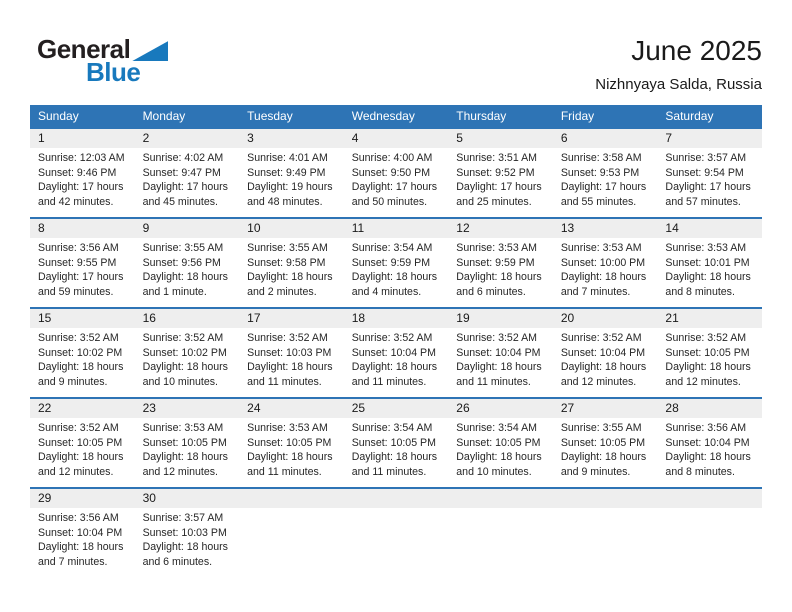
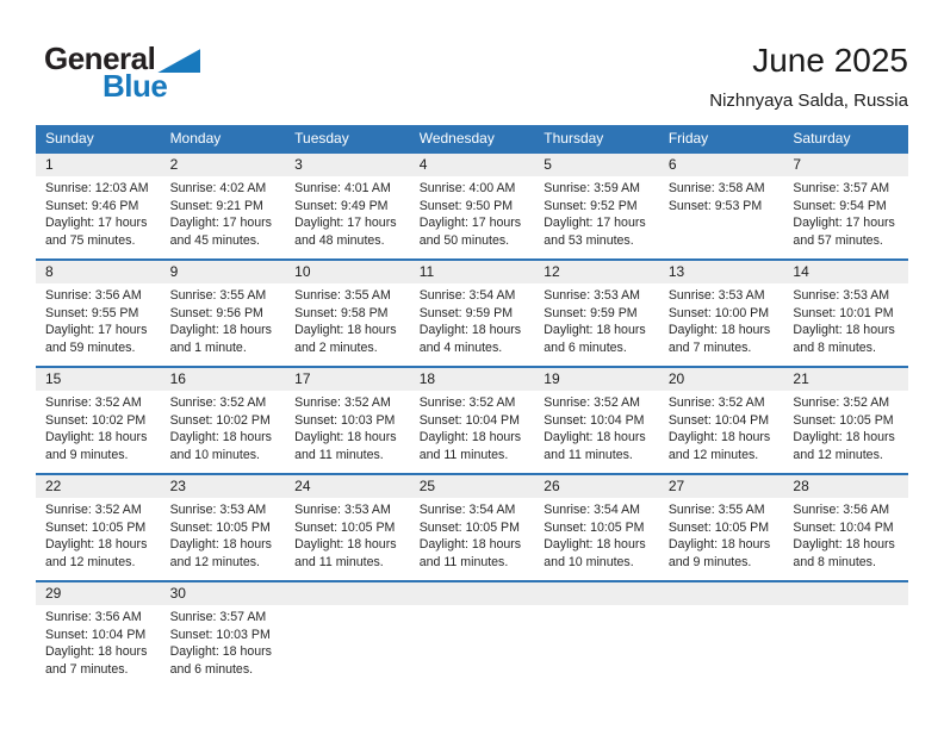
  General
  Blue
  June 2025
  Nizhnyaya Salda, Russia
  Sunday
  Monday
  Tuesday
  Wednesday
  Thursday
  Friday
  Saturday
  1
  Sunrise: 12:03 AM
  Sunset: 9:46 PM
- Daylight: 17 hours and 42 minutes.
+ Daylight: 17 hours and 75 minutes.
  2
  Sunrise: 4:02 AM
- Sunset: 9:47 PM
+ Sunset: 9:21 PM
  Daylight: 17 hours and 45 minutes.
  3
  Sunrise: 4:01 AM
  Sunset: 9:49 PM
- Daylight: 19 hours and 48 minutes.
+ Daylight: 17 hours and 48 minutes.
  4
  Sunrise: 4:00 AM
  Sunset: 9:50 PM
  Daylight: 17 hours and 50 minutes.
  5
- Sunrise: 3:51 AM
+ Sunrise: 3:59 AM
  Sunset: 9:52 PM
- Daylight: 17 hours and 25 minutes.
+ Daylight: 17 hours and 53 minutes.
  6
  Sunrise: 3:58 AM
  Sunset: 9:53 PM
- Daylight: 17 hours and 55 minutes.
  7
  Sunrise: 3:57 AM
  Sunset: 9:54 PM
  Daylight: 17 hours and 57 minutes.
  8
  Sunrise: 3:56 AM
  Sunset: 9:55 PM
  Daylight: 17 hours and 59 minutes.
  9
  Sunrise: 3:55 AM
  Sunset: 9:56 PM
  Daylight: 18 hours and 1 minute.
  10
  Sunrise: 3:55 AM
  Sunset: 9:58 PM
  Daylight: 18 hours and 2 minutes.
  11
  Sunrise: 3:54 AM
  Sunset: 9:59 PM
  Daylight: 18 hours and 4 minutes.
  12
  Sunrise: 3:53 AM
  Sunset: 9:59 PM
  Daylight: 18 hours and 6 minutes.
  13
  Sunrise: 3:53 AM
  Sunset: 10:00 PM
  Daylight: 18 hours and 7 minutes.
  14
  Sunrise: 3:53 AM
  Sunset: 10:01 PM
  Daylight: 18 hours and 8 minutes.
  15
  Sunrise: 3:52 AM
  Sunset: 10:02 PM
  Daylight: 18 hours and 9 minutes.
  16
  Sunrise: 3:52 AM
  Sunset: 10:02 PM
  Daylight: 18 hours and 10 minutes.
  17
  Sunrise: 3:52 AM
  Sunset: 10:03 PM
  Daylight: 18 hours and 11 minutes.
  18
  Sunrise: 3:52 AM
  Sunset: 10:04 PM
  Daylight: 18 hours and 11 minutes.
  19
  Sunrise: 3:52 AM
  Sunset: 10:04 PM
  Daylight: 18 hours and 11 minutes.
  20
  Sunrise: 3:52 AM
  Sunset: 10:04 PM
  Daylight: 18 hours and 12 minutes.
  21
  Sunrise: 3:52 AM
  Sunset: 10:05 PM
  Daylight: 18 hours and 12 minutes.
  22
  Sunrise: 3:52 AM
  Sunset: 10:05 PM
  Daylight: 18 hours and 12 minutes.
  23
  Sunrise: 3:53 AM
  Sunset: 10:05 PM
  Daylight: 18 hours and 12 minutes.
  24
  Sunrise: 3:53 AM
  Sunset: 10:05 PM
  Daylight: 18 hours and 11 minutes.
  25
  Sunrise: 3:54 AM
  Sunset: 10:05 PM
  Daylight: 18 hours and 11 minutes.
  26
  Sunrise: 3:54 AM
  Sunset: 10:05 PM
  Daylight: 18 hours and 10 minutes.
  27
  Sunrise: 3:55 AM
  Sunset: 10:05 PM
  Daylight: 18 hours and 9 minutes.
  28
  Sunrise: 3:56 AM
  Sunset: 10:04 PM
  Daylight: 18 hours and 8 minutes.
  29
  Sunrise: 3:56 AM
  Sunset: 10:04 PM
  Daylight: 18 hours and 7 minutes.
  30
  Sunrise: 3:57 AM
  Sunset: 10:03 PM
  Daylight: 18 hours and 6 minutes.
